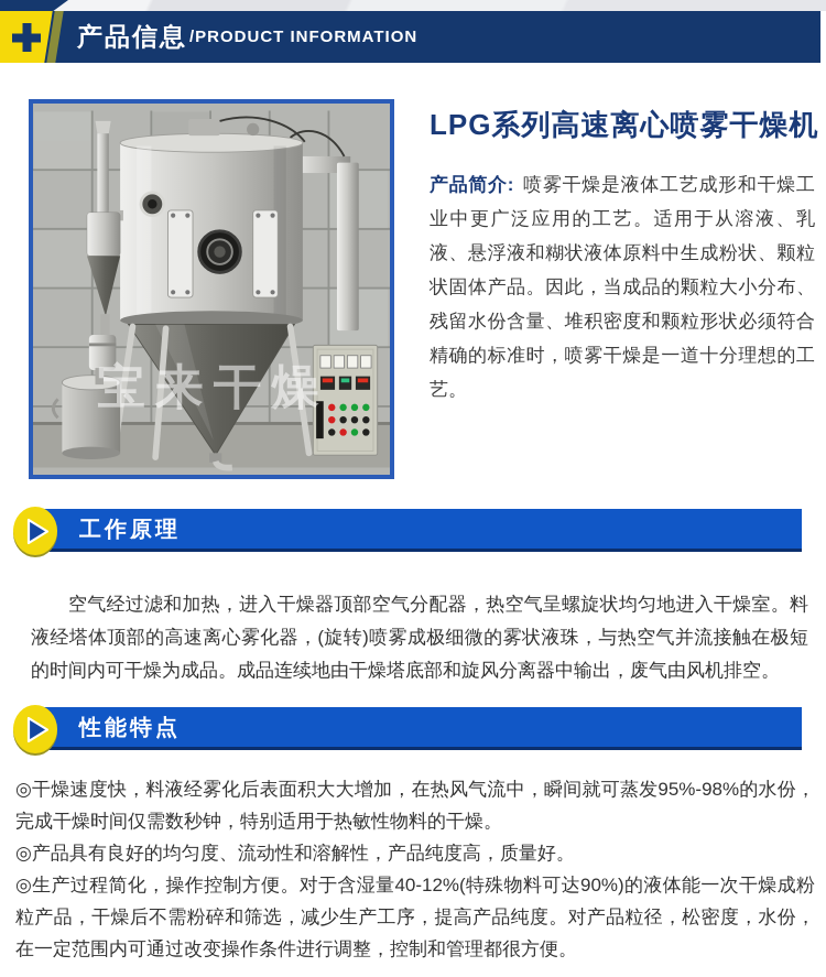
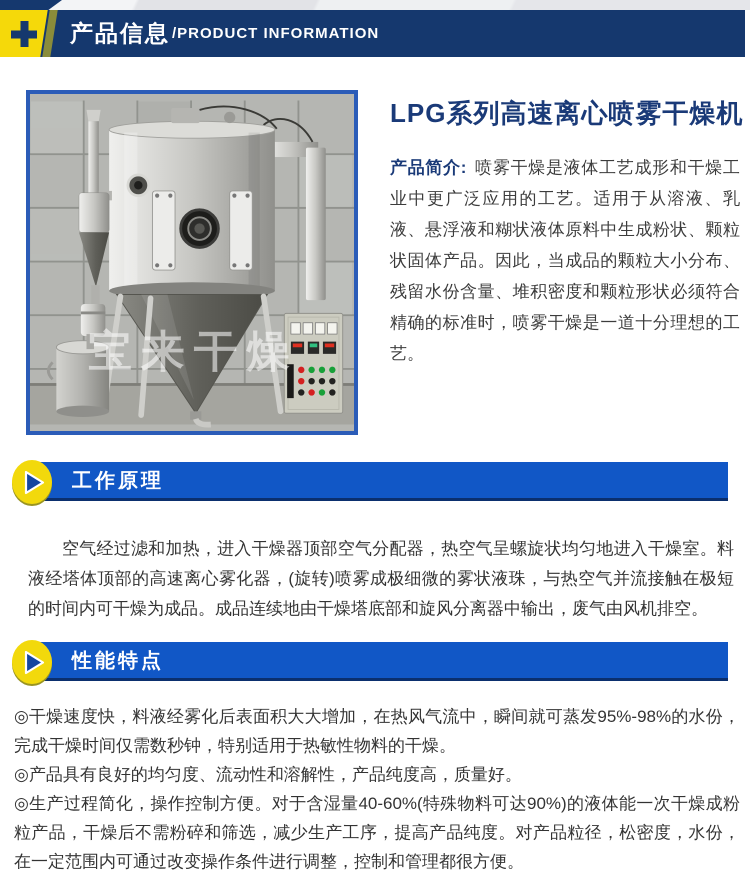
  产品信息
  /PRODUCT INFORMATION
  宝来干燥
  LPG系列高速离心喷雾干燥机
  产品简介: 喷雾干燥是液体工艺成形和干燥工业中更广泛应用的工艺。适用于从溶液、乳液、悬浮液和糊状液体原料中生成粉状、颗粒状固体产品。因此，当成品的颗粒大小分布、残留水份含量、堆积密度和颗粒形状必须符合精确的标准时，喷雾干燥是一道十分理想的工艺。
  工作原理
  空气经过滤和加热，进入干燥器顶部空气分配器，热空气呈螺旋状均匀地进入干燥室。料液经塔体顶部的高速离心雾化器，(旋转)喷雾成极细微的雾状液珠，与热空气并流接触在极短的时间内可干燥为成品。成品连续地由干燥塔底部和旋风分离器中输出，废气由风机排空。
  性能特点
  ◎干燥速度快，料液经雾化后表面积大大增加，在热风气流中，瞬间就可蒸发95%-98%的水份，完成干燥时间仅需数秒钟，特别适用于热敏性物料的干燥。
  ◎产品具有良好的均匀度、流动性和溶解性，产品纯度高，质量好。
- ◎生产过程简化，操作控制方便。对于含湿量40-12%(特殊物料可达90%)的液体能一次干燥成粉粒产品，干燥后不需粉碎和筛选，减少生产工序，提高产品纯度。对产品粒径，松密度，水份，在一定范围内可通过改变操作条件进行调整，控制和管理都很方便。
+ ◎生产过程简化，操作控制方便。对于含湿量40-60%(特殊物料可达90%)的液体能一次干燥成粉粒产品，干燥后不需粉碎和筛选，减少生产工序，提高产品纯度。对产品粒径，松密度，水份，在一定范围内可通过改变操作条件进行调整，控制和管理都很方便。
